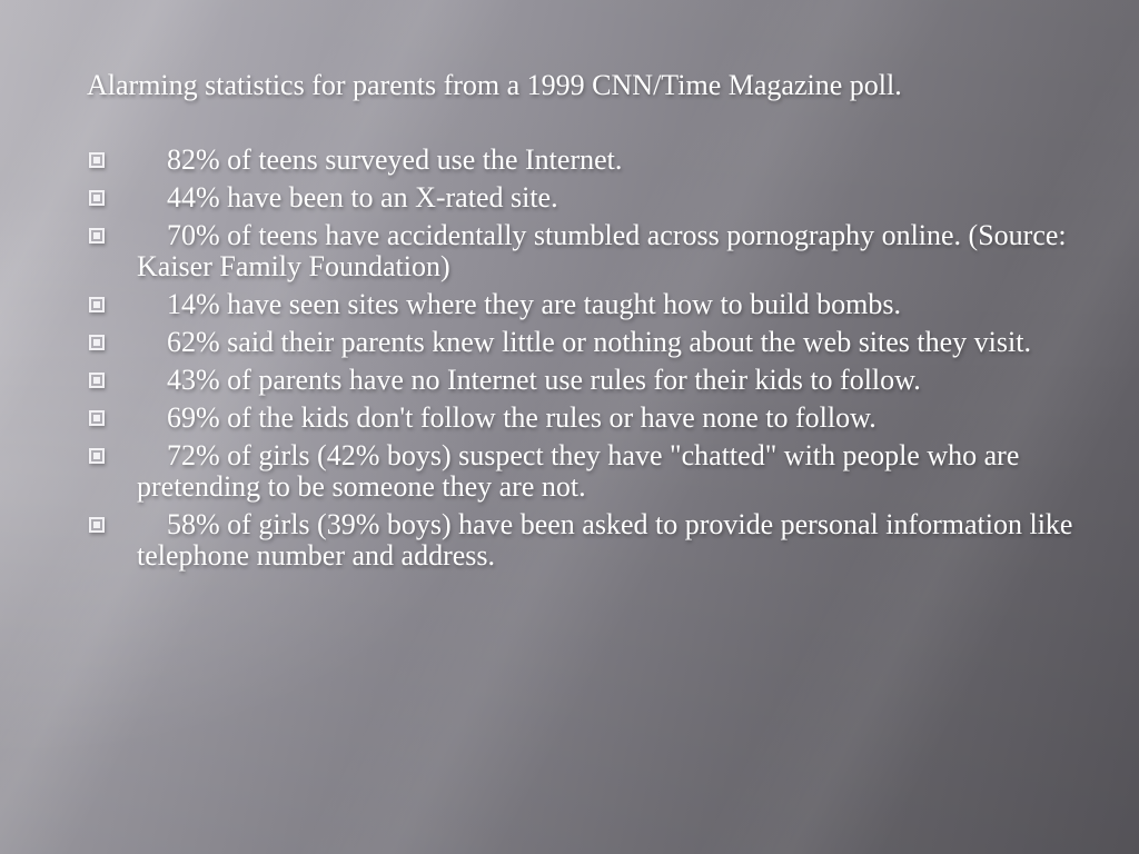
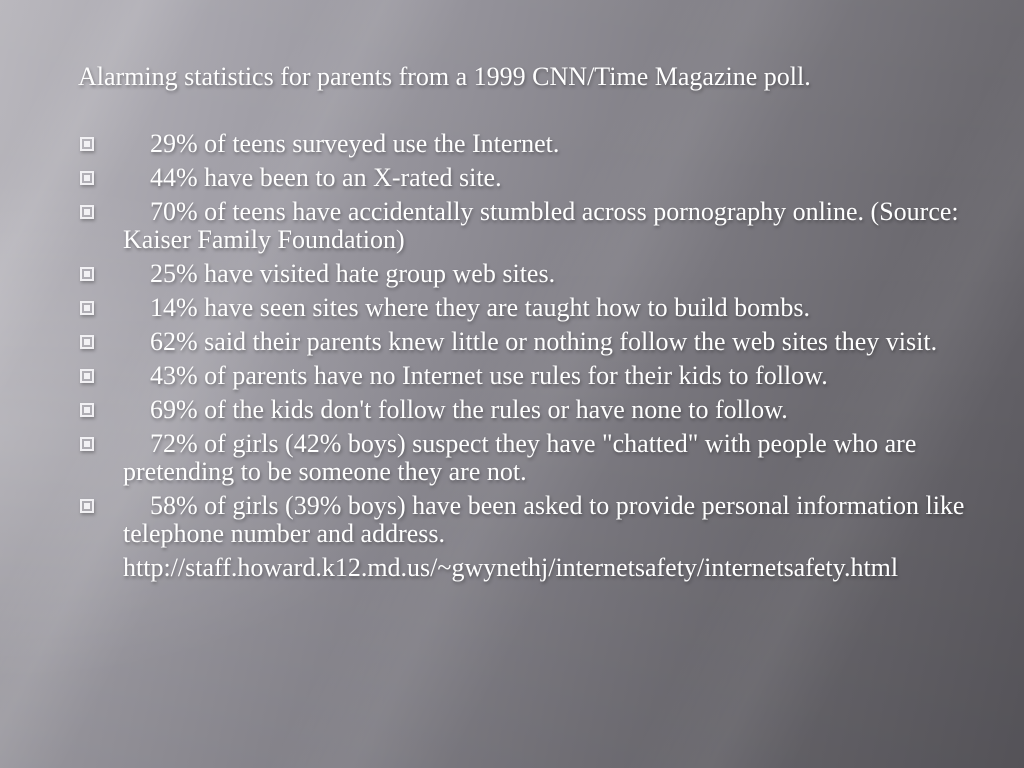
  Alarming statistics for parents from a 1999 CNN/Time Magazine poll.
- 82% of teens surveyed use the Internet.
+ 29% of teens surveyed use the Internet.
  44% have been to an X-rated site.
  70% of teens have accidentally stumbled across pornography online. (Source: Kaiser Family Foundation)
+ 25% have visited hate group web sites.
  14% have seen sites where they are taught how to build bombs.
- 62% said their parents knew little or nothing about the web sites they visit.
+ 62% said their parents knew little or nothing follow the web sites they visit.
  43% of parents have no Internet use rules for their kids to follow.
  69% of the kids don't follow the rules or have none to follow.
  72% of girls (42% boys) suspect they have "chatted" with people who are pretending to be someone they are not.
  58% of girls (39% boys) have been asked to provide personal information like telephone number and address.
+ http://staff.howard.k12.md.us/~gwynethj/internetsafety/internetsafety.html
